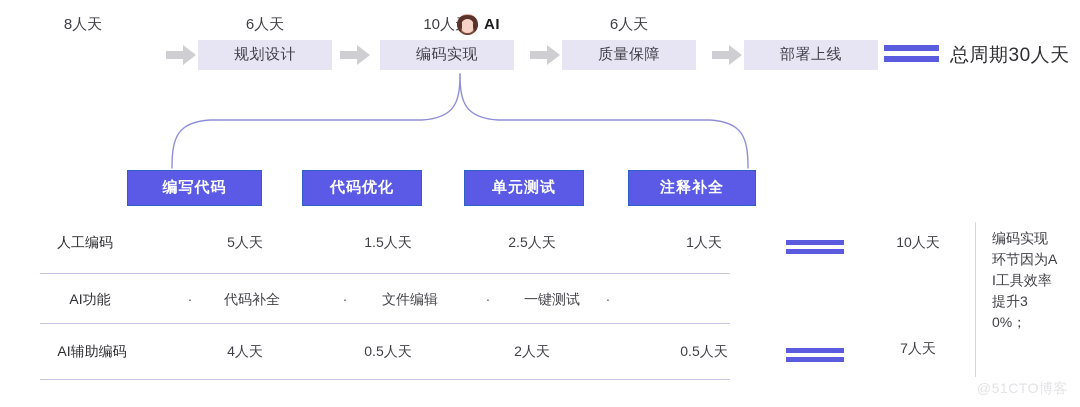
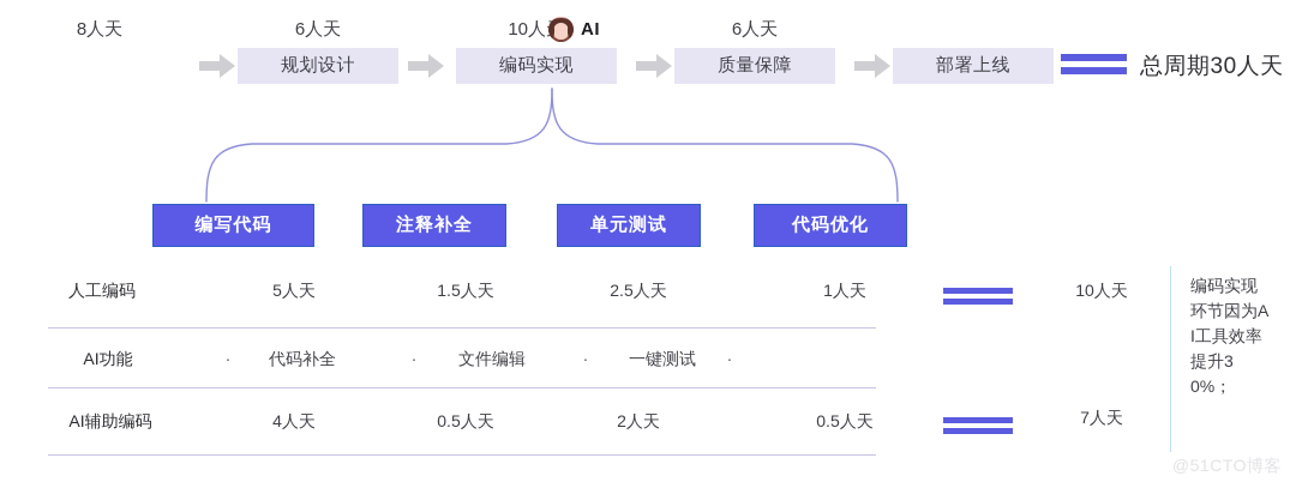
  8人天
  6人天
  规划设计
  10人
  AI
  编码实现
  6人天
  质量保障
  部署上线
  总周期30人天
  编写代码
- 代码优化
+ 注释补全
  单元测试
- 注释补全
+ 代码优化
  人工编码
  5人天
  1.5人天
  2.5人天
  1人天
  10人天
  AI功能
  ·
  代码补全
  ·
  文件编辑
  ·
  一键测试
  ·
  AI辅助编码
  4人天
  0.5人天
  2人天
  0.5人天
  7人天
  编码实现环节因为AI工具效率提升30%；
  @51CTO博客
